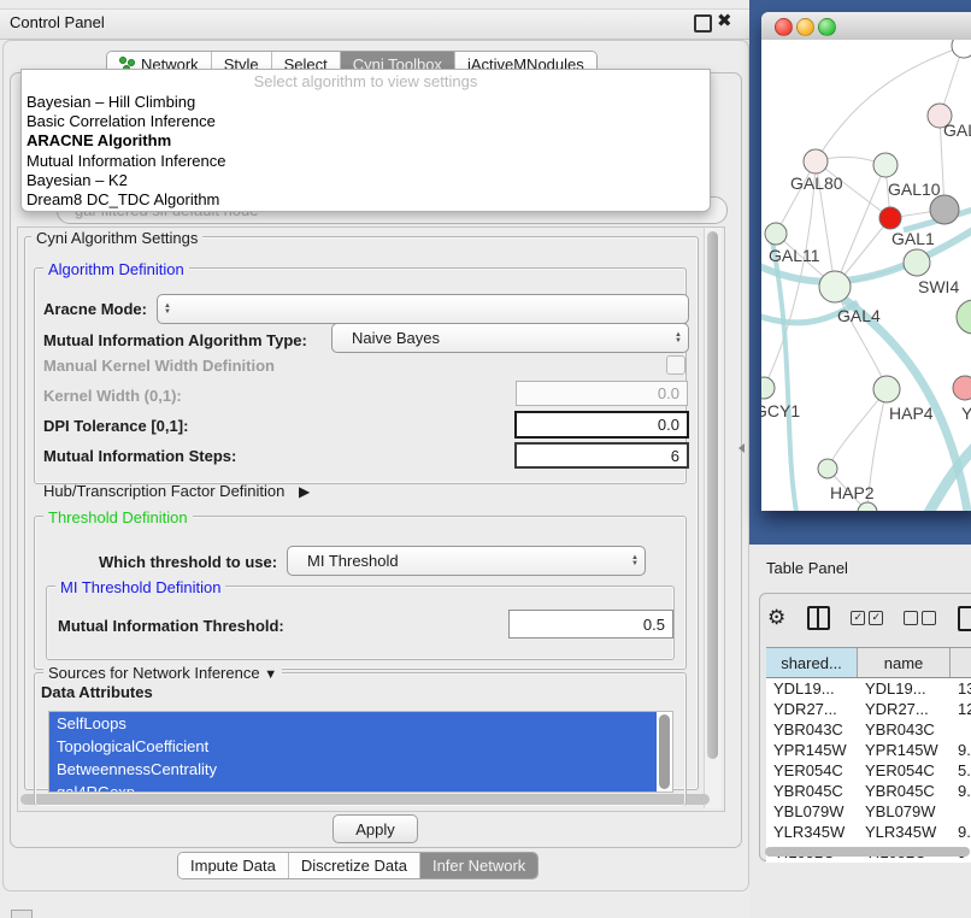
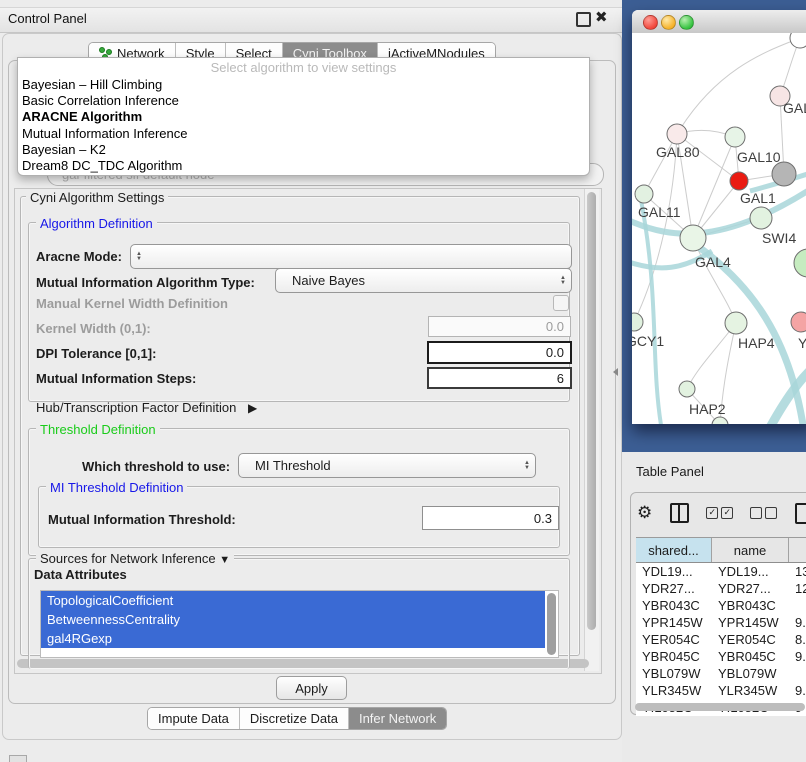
  Control Panel
  ✖
  Network
  Style
  Select
  Cyni Toolbox
  jActiveMNodules
  Select algorithm to view settings
  Bayesian – Hill Climbing
  Basic Correlation Inference
  ARACNE Algorithm
  Mutual Information Inference
  Bayesian – K2
  Dream8 DC_TDC Algorithm
  Cyni Algorithm Settings
  Algorithm Definition
  Aracne Mode:
  Mutual Information Algorithm Type:
  Naive Bayes
  Manual Kernel Width Definition
  Kernel Width (0,1):
  0.0
  DPI Tolerance [0,1]:
  0.0
  Mutual Information Steps:
  6
  Hub/Transcription Factor Definition ▶
  Threshold Definition
  Which threshold to use:
  MI Threshold
  MI Threshold Definition
  Mutual Information Threshold:
- 0.5
+ 0.3
  Sources for Network Inference ▼
  Data Attributes
- SelfLoops
  TopologicalCoefficient
  BetweennessCentrality
  gal4RGexp
  Apply
  Impute Data
  Discretize Data
  Infer Network
  GAL80
  GAL10
  GAL1
  SWI4
  GAL11
  GAL4
  GCY1
  HAP4
  Y
  HAP2
  Table Panel
  ⚙
  ✓
  ✓
  shared...
  name
  YDL19...
  YDL19...
  YDR27...
  YDR27...
  YBR043C
  YBR043C
  YPR145W
  YPR145W
  9.
  YER054C
  YER054C
- 5.
+ 8.
  YBR045C
  YBR045C
  9.
  YBL079W
  YBL079W
  YLR345W
  YLR345W
  9.
